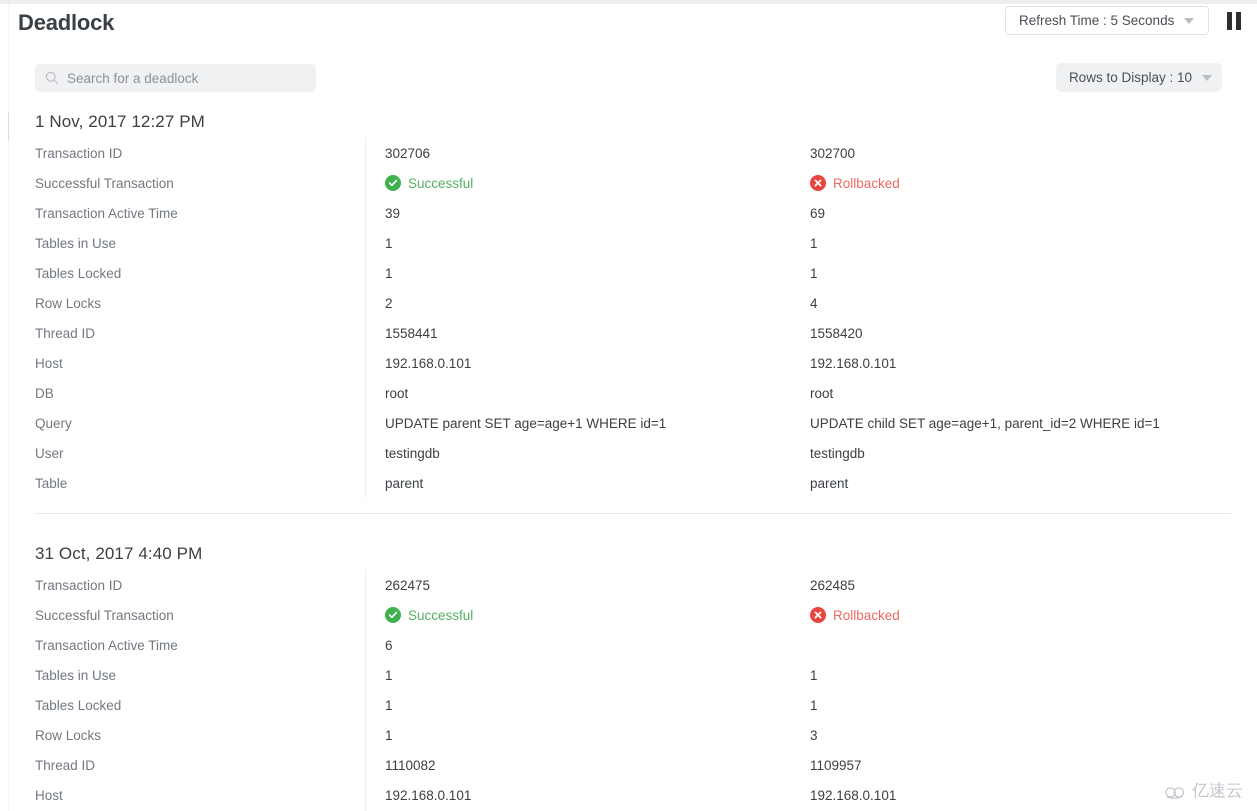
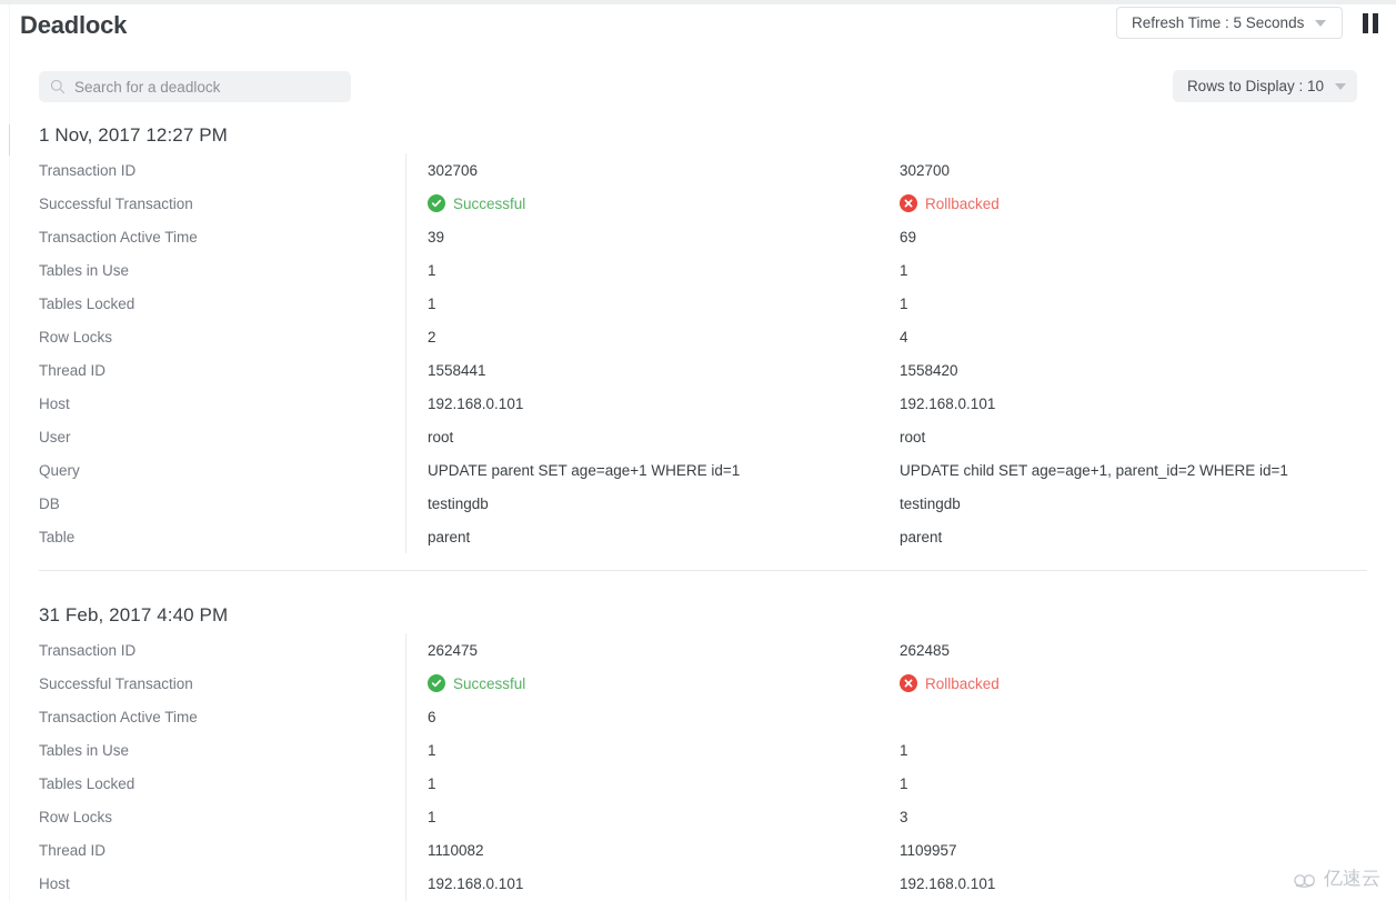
  Deadlock
  Refresh Time : 5 Seconds
  Search for a deadlock
  Rows to Display : 10
  1 Nov, 2017 12:27 PM
  Transaction ID
  302706
  302700
  Successful Transaction
  Successful
  Rollbacked
  Transaction Active Time
  39
  69
  Tables in Use
  1
  1
  Tables Locked
  1
  1
  Row Locks
  2
  4
  Thread ID
  1558441
  1558420
  Host
  192.168.0.101
  192.168.0.101
- DB
+ User
  root
  root
  Query
  UPDATE parent SET age=age+1 WHERE id=1
  UPDATE child SET age=age+1, parent_id=2 WHERE id=1
- User
+ DB
  testingdb
  testingdb
  Table
  parent
  parent
- 31 Oct, 2017 4:40 PM
+ 31 Feb, 2017 4:40 PM
  Transaction ID
  262475
  262485
  Successful Transaction
  Successful
  Rollbacked
  Transaction Active Time
  6
  Tables in Use
  1
  1
  Tables Locked
  1
  1
  Row Locks
  1
  3
  Thread ID
  1110082
  1109957
  Host
  192.168.0.101
  192.168.0.101
  亿速云
